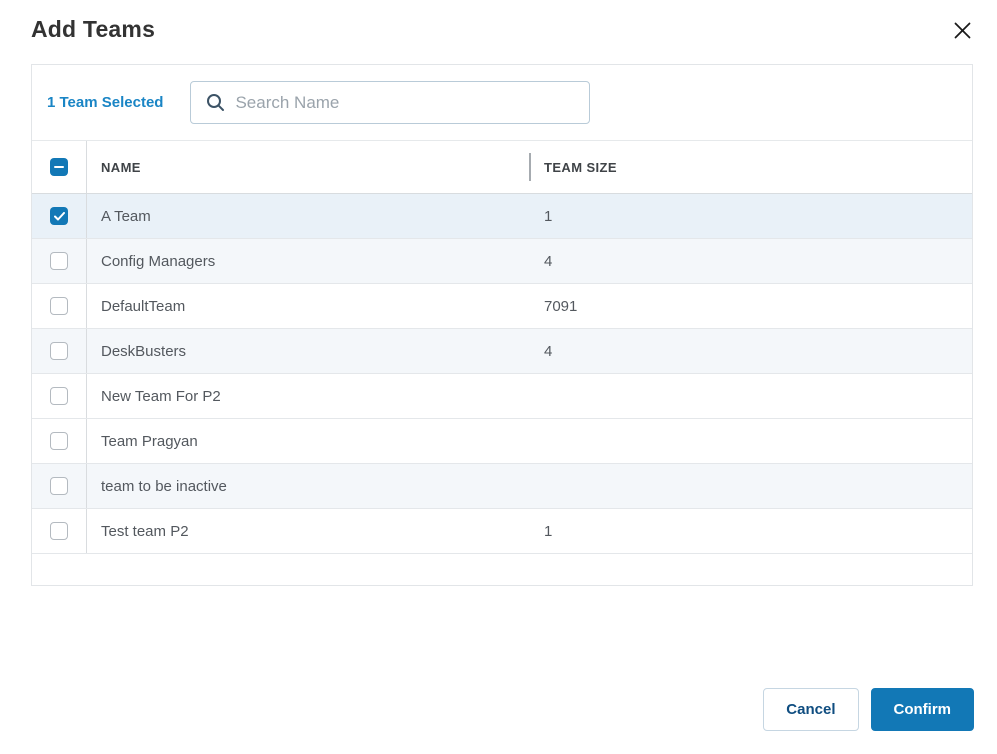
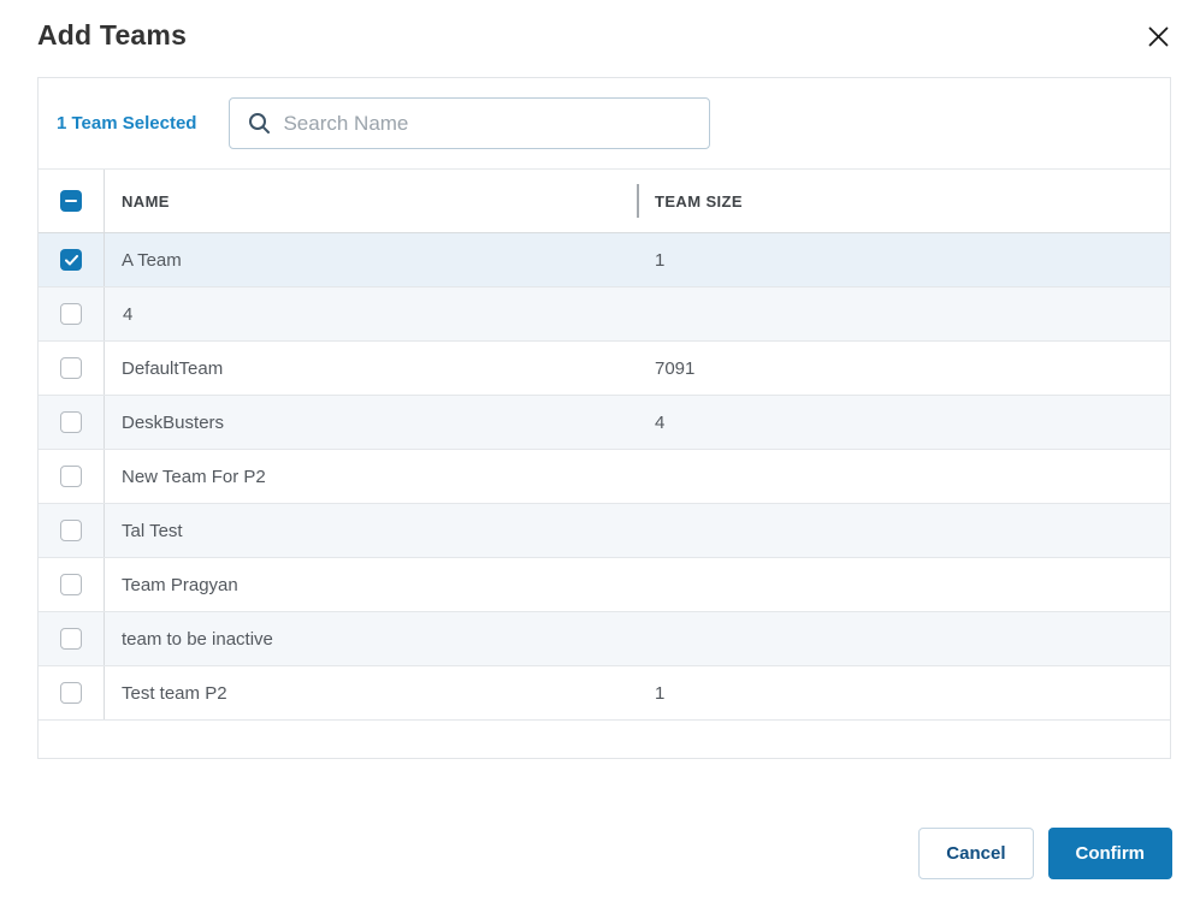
  Add Teams
  1 Team Selected
  Search Name
  NAME
  TEAM SIZE
  A Team
  1
- Config Managers
  4
  DefaultTeam
  7091
  DeskBusters
  4
  New Team For P2
+ Tal Test
  Team Pragyan
  team to be inactive
  Test team P2
  1
  Cancel
  Confirm
